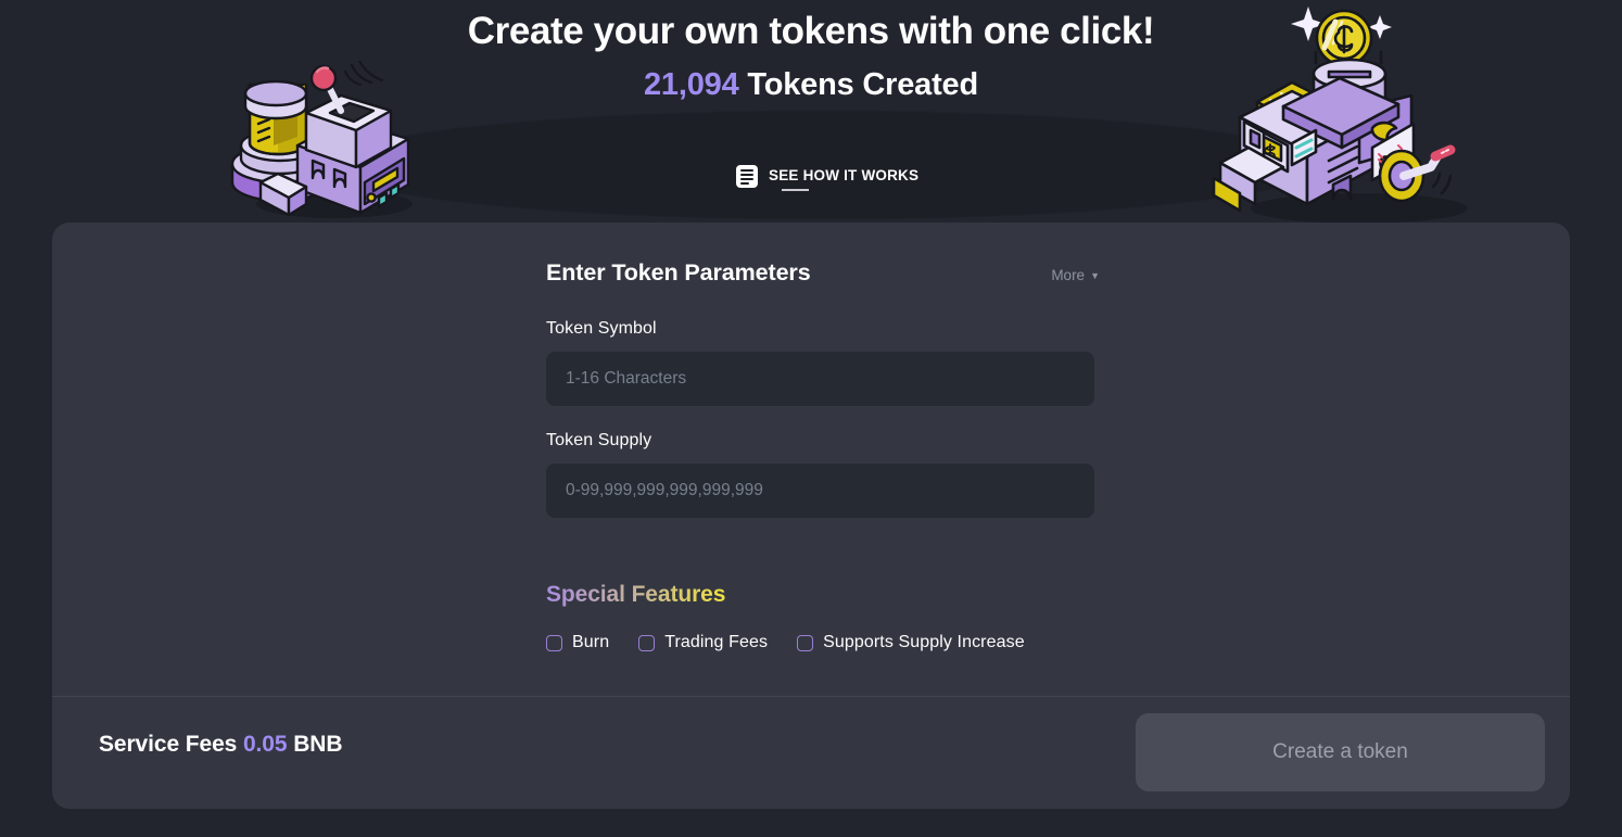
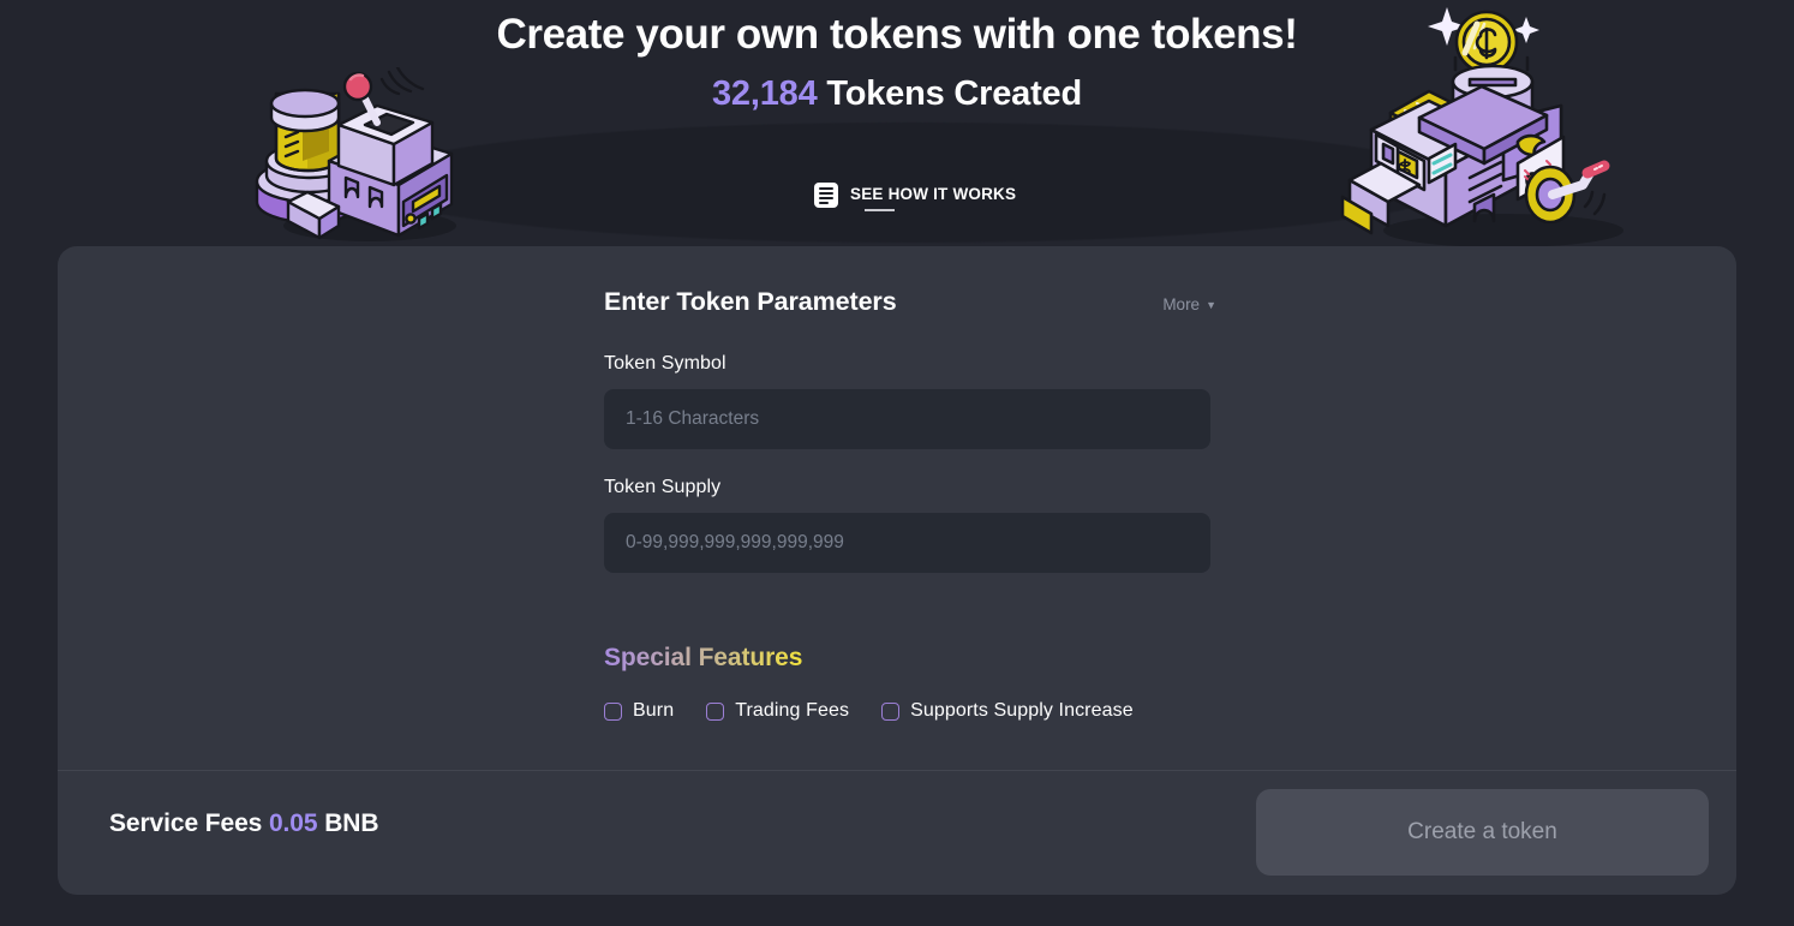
- Create your own tokens with one click!
+ Create your own tokens with one tokens!
- 21,094 Tokens Created
+ 32,184 Tokens Created
  SEE HOW IT WORKS
  Enter Token Parameters
  More
  ▼
  Token Symbol
  1-16 Characters
  Token Supply
  0-99,999,999,999,999,999
  Special Features
  Burn
  Trading Fees
  Supports Supply Increase
  Service Fees 0.05 BNB
  Create a token
